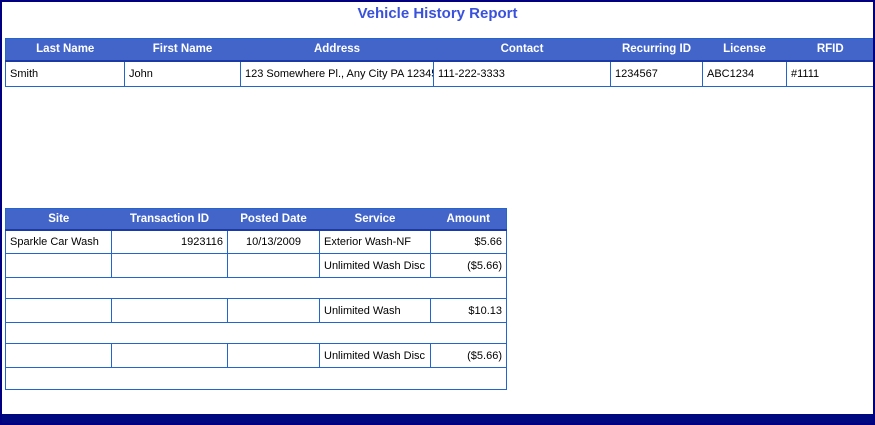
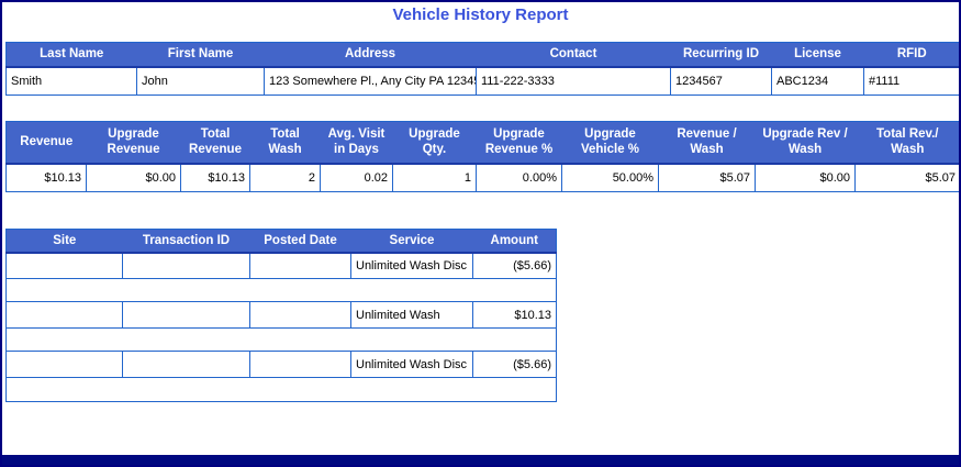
  Vehicle History Report
  Last Name	First Name	Address	Contact	Recurring ID	License	RFID
  Smith	John	123 Somewhere Pl., Any City PA 1234	111-222-3333	1234567	ABC1234	#1111
+ Revenue	Upgrade Revenue	Total Revenue	Total Wash	Avg. Visit in Days	Upgrade Qty.	Upgrade Revenue %	Upgrade Vehicle %	Revenue / Wash	Upgrade Rev / Wash	Total Rev./ Wash
+ $10.13	$0.00	$10.13	2	0.02	1	0.00%	50.00%	$5.07	$0.00	$5.07
  Site	Transaction ID	Posted Date	Service	Amount
- Sparkle Car Wash	1923116	10/13/2009	Exterior Wash-NF	$5.66
  			Unlimited Wash Disc	($5.66)
  			Unlimited Wash	$10.13
  			Unlimited Wash Disc	($5.66)
